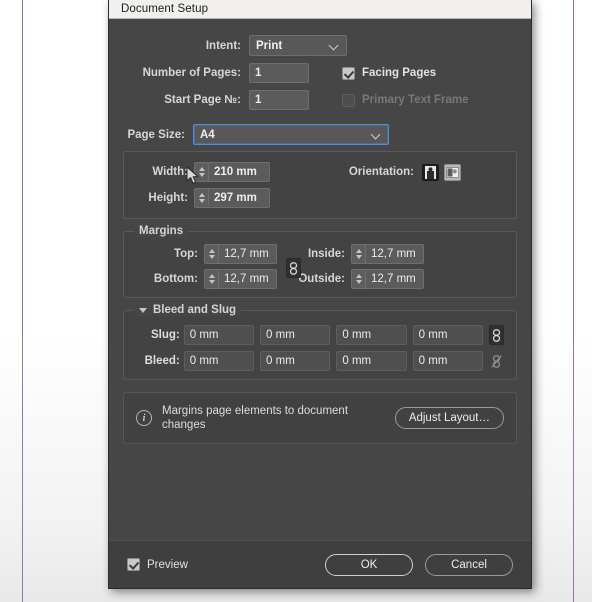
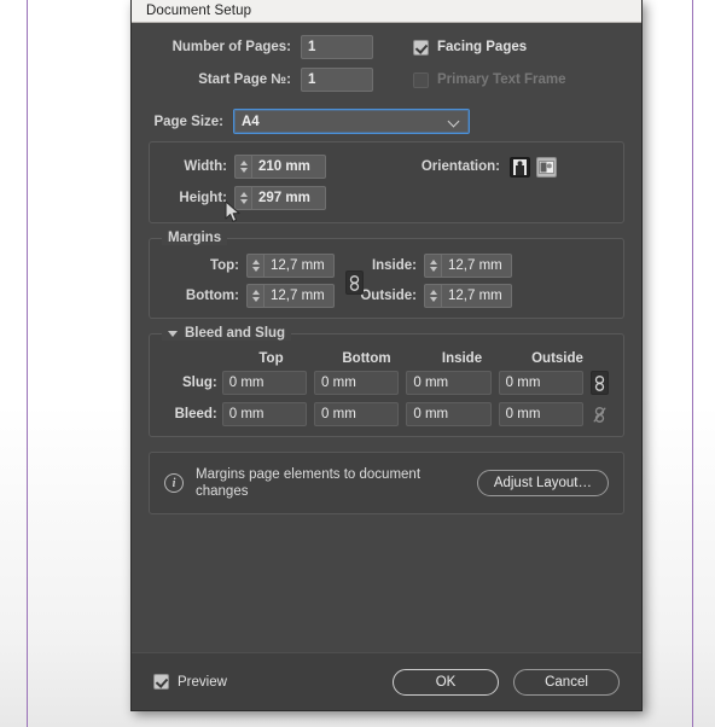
  Document Setup
- Intent:
- Print
  Number of Pages:
  1
  Facing Pages
  Start Page №:
  1
  Primary Text Frame
  Page Size:
  A4
  Width:
  210 mm
  Orientation:
  Height:
  297 mm
  Margins
  Top:
  12,7 mm
  Inside:
  12,7 mm
  Bottom:
  12,7 mm
  Outside:
  12,7 mm
  Bleed and Slug
+ Top
+ Bottom
+ Inside
+ Outside
  Slug:
  0 mm
  0 mm
  0 mm
  0 mm
  Bleed:
  0 mm
  0 mm
  0 mm
  0 mm
  i
  Margins page elements to document changes
  Adjust Layout…
  Preview
  OK
  Cancel
